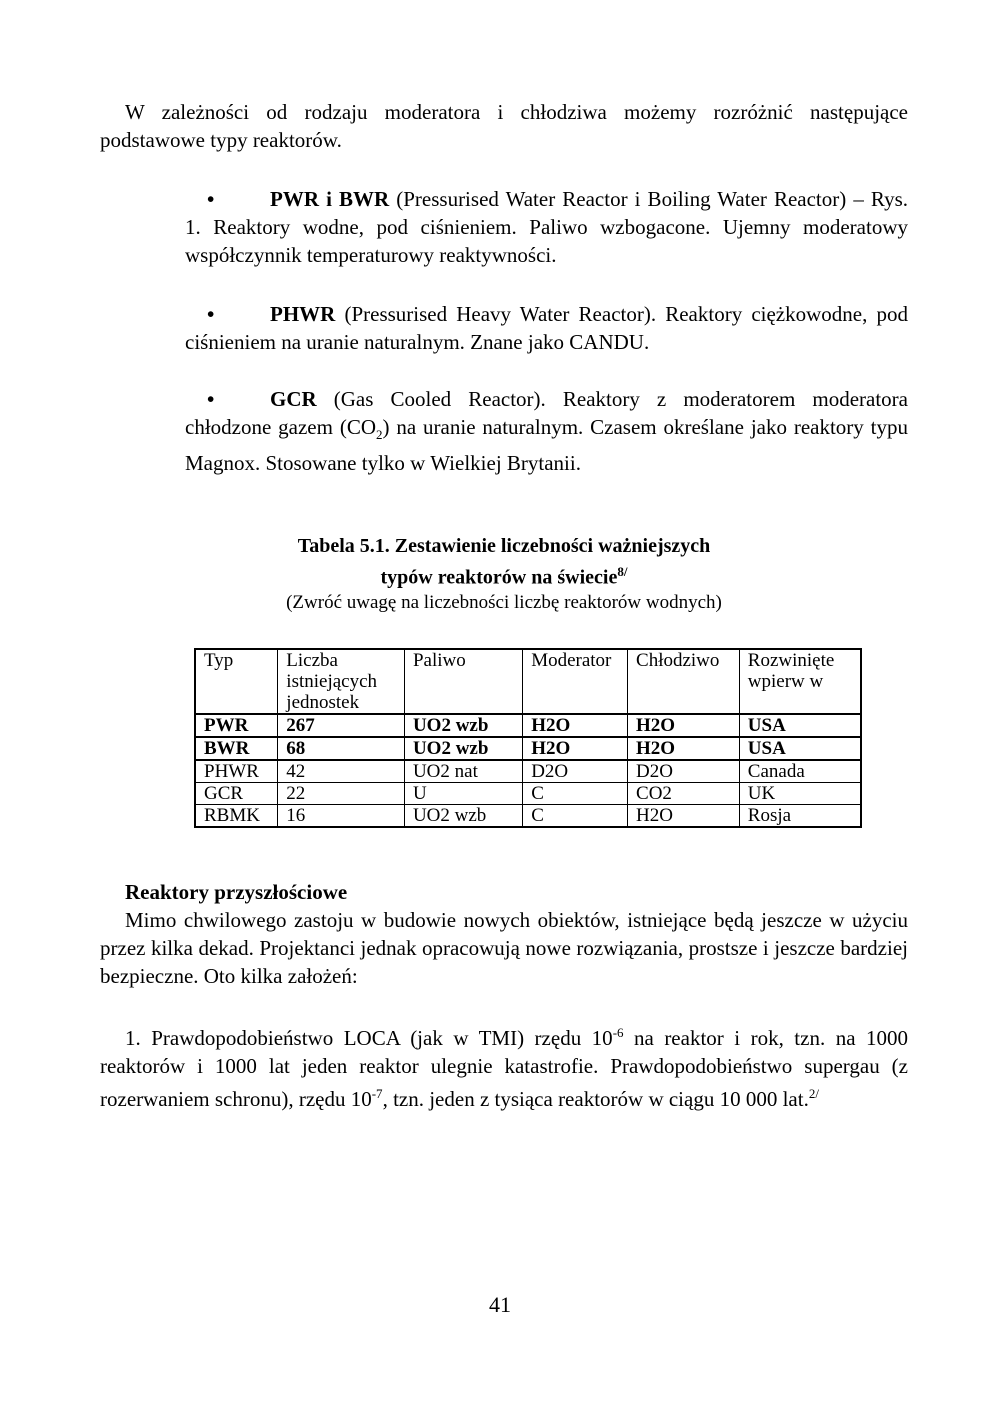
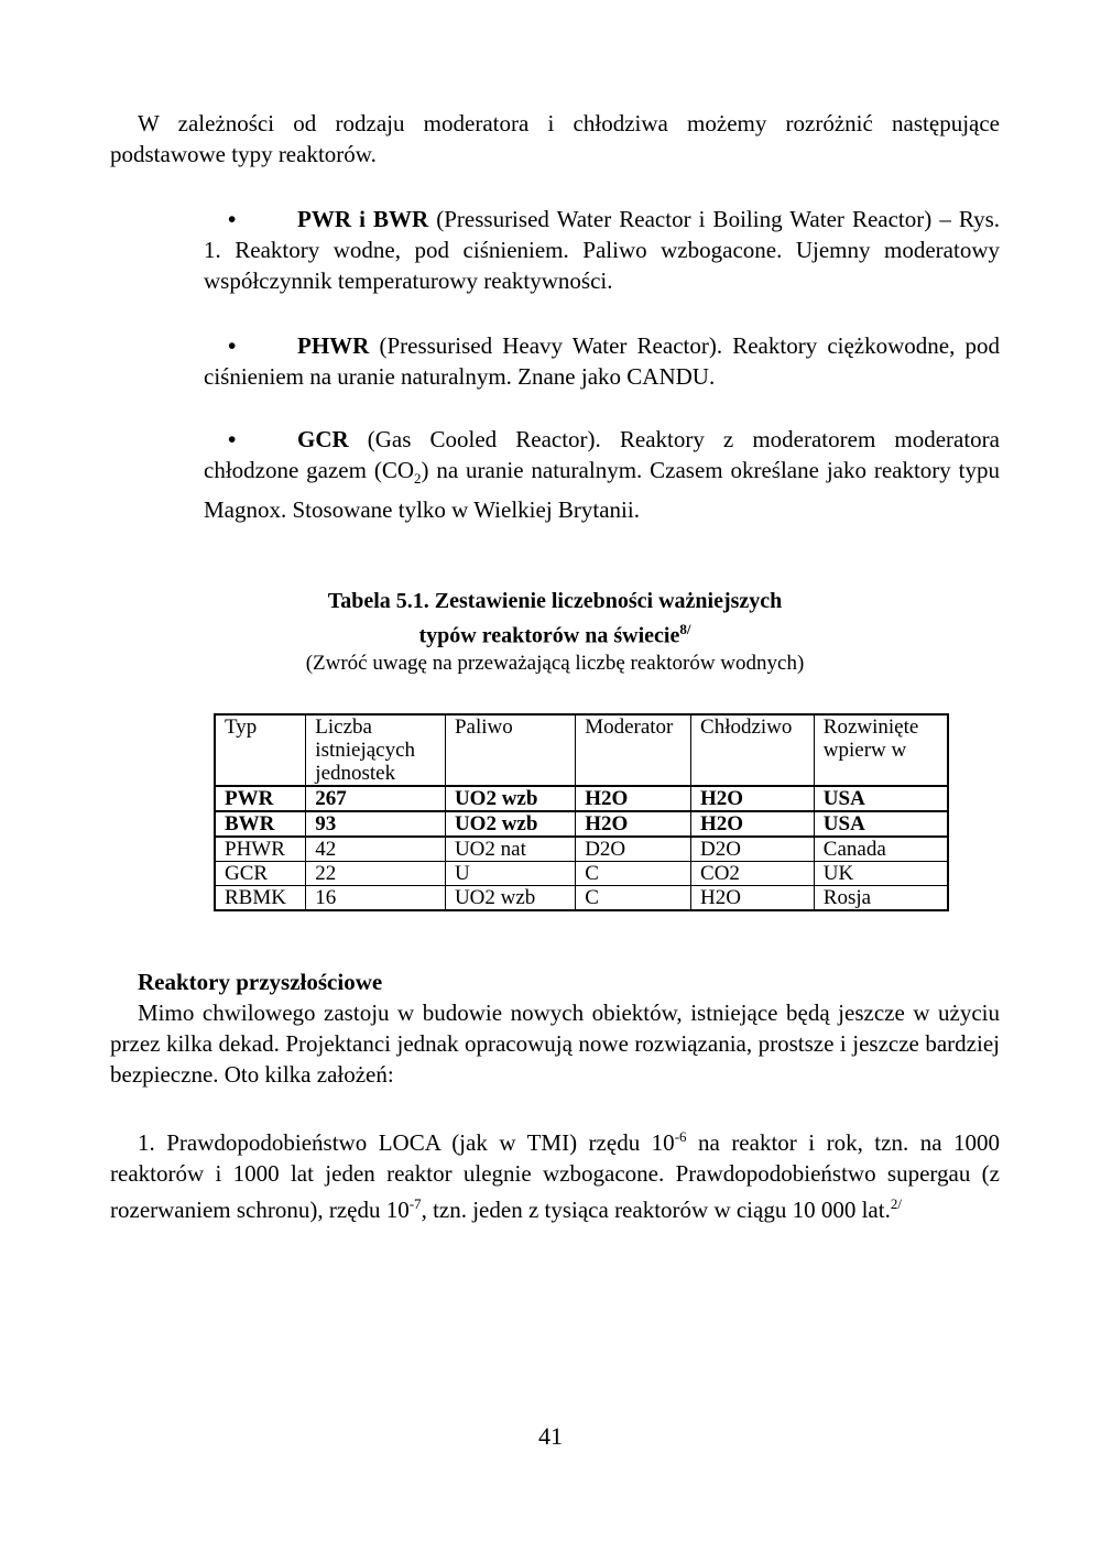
  W zależności od rodzaju moderatora i chłodziwa możemy rozróżnić następujące podstawowe typy reaktorów.
  • PWR i BWR (Pressurised Water Reactor i Boiling Water Reactor) – Rys. 1. Reaktory wodne, pod ciśnieniem. Paliwo wzbogacone. Ujemny moderatowy współczynnik temperaturowy reaktywności.
  • PHWR (Pressurised Heavy Water Reactor). Reaktory ciężkowodne, pod ciśnieniem na uranie naturalnym. Znane jako CANDU.
  • GCR (Gas Cooled Reactor). Reaktory z moderatorem moderatora chłodzone gazem (CO2) na uranie naturalnym. Czasem określane jako reaktory typu Magnox. Stosowane tylko w Wielkiej Brytanii.
  Tabela 5.1. Zestawienie liczebności ważniejszych
  typów reaktorów na świecie8/
- (Zwróć uwagę na liczebności liczbę reaktorów wodnych)
+ (Zwróć uwagę na przeważającą liczbę reaktorów wodnych)
  Typ	Liczba istniejących jednostek	Paliwo	Moderator	Chłodziwo	Rozwinięte wpierw w
  PWR	267	UO2 wzb	H2O	H2O	USA
- BWR	68	UO2 wzb	H2O	H2O	USA
+ BWR	93	UO2 wzb	H2O	H2O	USA
  PHWR	42	UO2 nat	D2O	D2O	Canada
  GCR	22	U	C	CO2	UK
  RBMK	16	UO2 wzb	C	H2O	Rosja
  Reaktory przyszłościowe
  Mimo chwilowego zastoju w budowie nowych obiektów, istniejące będą jeszcze w użyciu przez kilka dekad. Projektanci jednak opracowują nowe rozwiązania, prostsze i jeszcze bardziej bezpieczne. Oto kilka założeń:
- 1. Prawdopodobieństwo LOCA (jak w TMI) rzędu 10-6 na reaktor i rok, tzn. na 1000 reaktorów i 1000 lat jeden reaktor ulegnie katastrofie. Prawdopodobieństwo supergau (z rozerwaniem schronu), rzędu 10-7, tzn. jeden z tysiąca reaktorów w ciągu 10 000 lat.2/
+ 1. Prawdopodobieństwo LOCA (jak w TMI) rzędu 10-6 na reaktor i rok, tzn. na 1000 reaktorów i 1000 lat jeden reaktor ulegnie wzbogacone. Prawdopodobieństwo supergau (z rozerwaniem schronu), rzędu 10-7, tzn. jeden z tysiąca reaktorów w ciągu 10 000 lat.2/
  41
